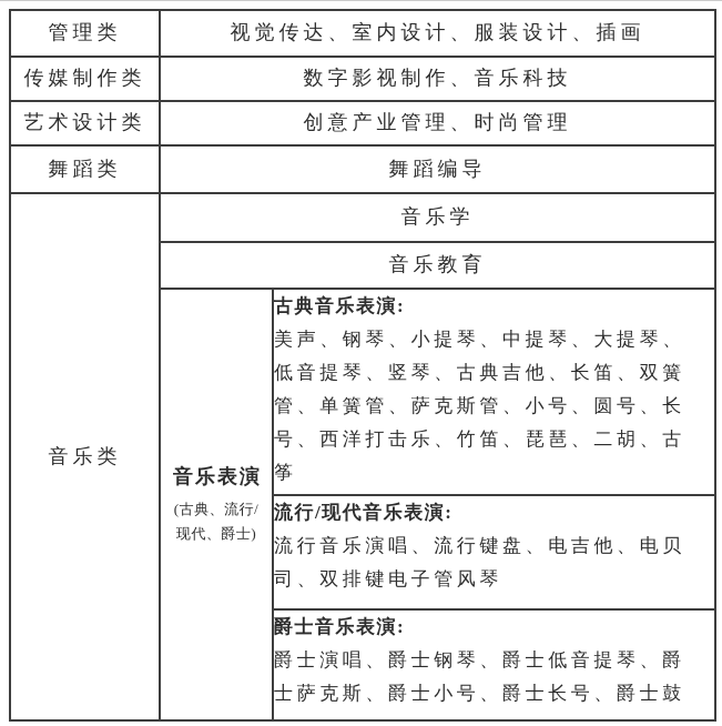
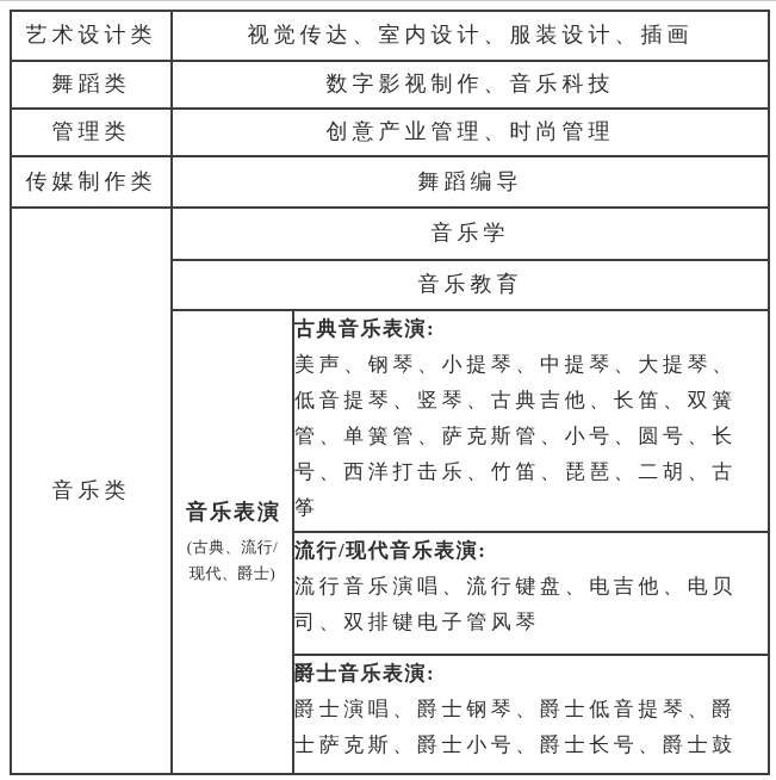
- 管理类	视觉传达、室内设计、服装设计、插画
+ 艺术设计类	视觉传达、室内设计、服装设计、插画
- 传媒制作类	数字影视制作、音乐科技
+ 舞蹈类	数字影视制作、音乐科技
- 艺术设计类	创意产业管理、时尚管理
+ 管理类	创意产业管理、时尚管理
- 舞蹈类	舞蹈编导
+ 传媒制作类	舞蹈编导
  音乐类	音乐学
  音乐教育
  音乐表演 (古典、流行/ 现代、爵士)	古典音乐表演: 美声、钢琴、小提琴、中提琴、大提琴、 低音提琴、竖琴、古典吉他、长笛、双簧 管、单簧管、萨克斯管、小号、圆号、长 号、西洋打击乐、竹笛、琵琶、二胡、古 筝
  流行/现代音乐表演: 流行音乐演唱、流行键盘、电吉他、电贝 司、双排键电子管风琴
  爵士音乐表演: 爵士演唱、爵士钢琴、爵士低音提琴、爵 士萨克斯、爵士小号、爵士长号、爵士鼓
